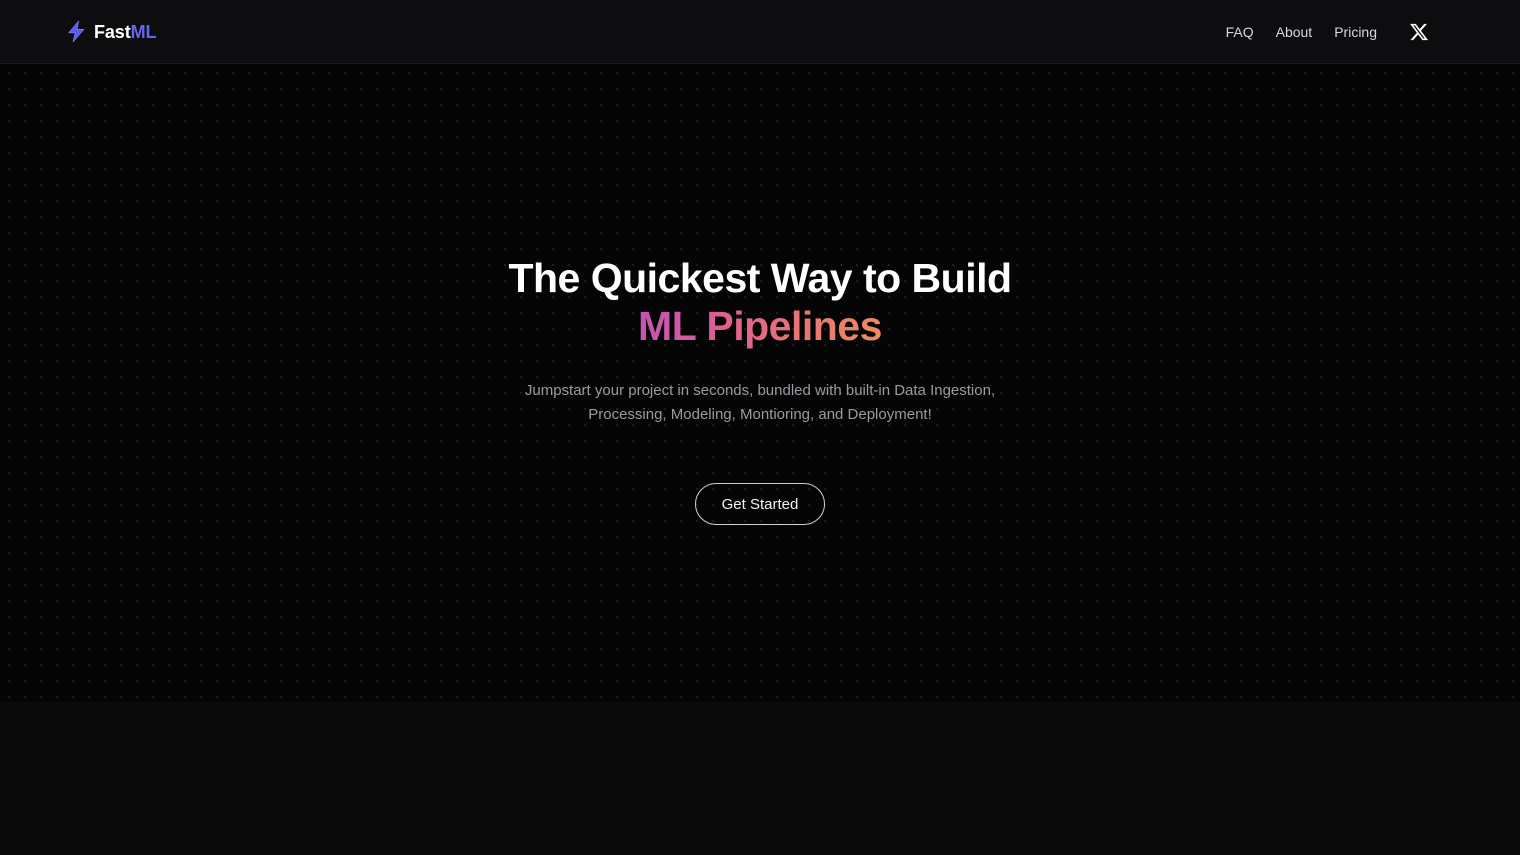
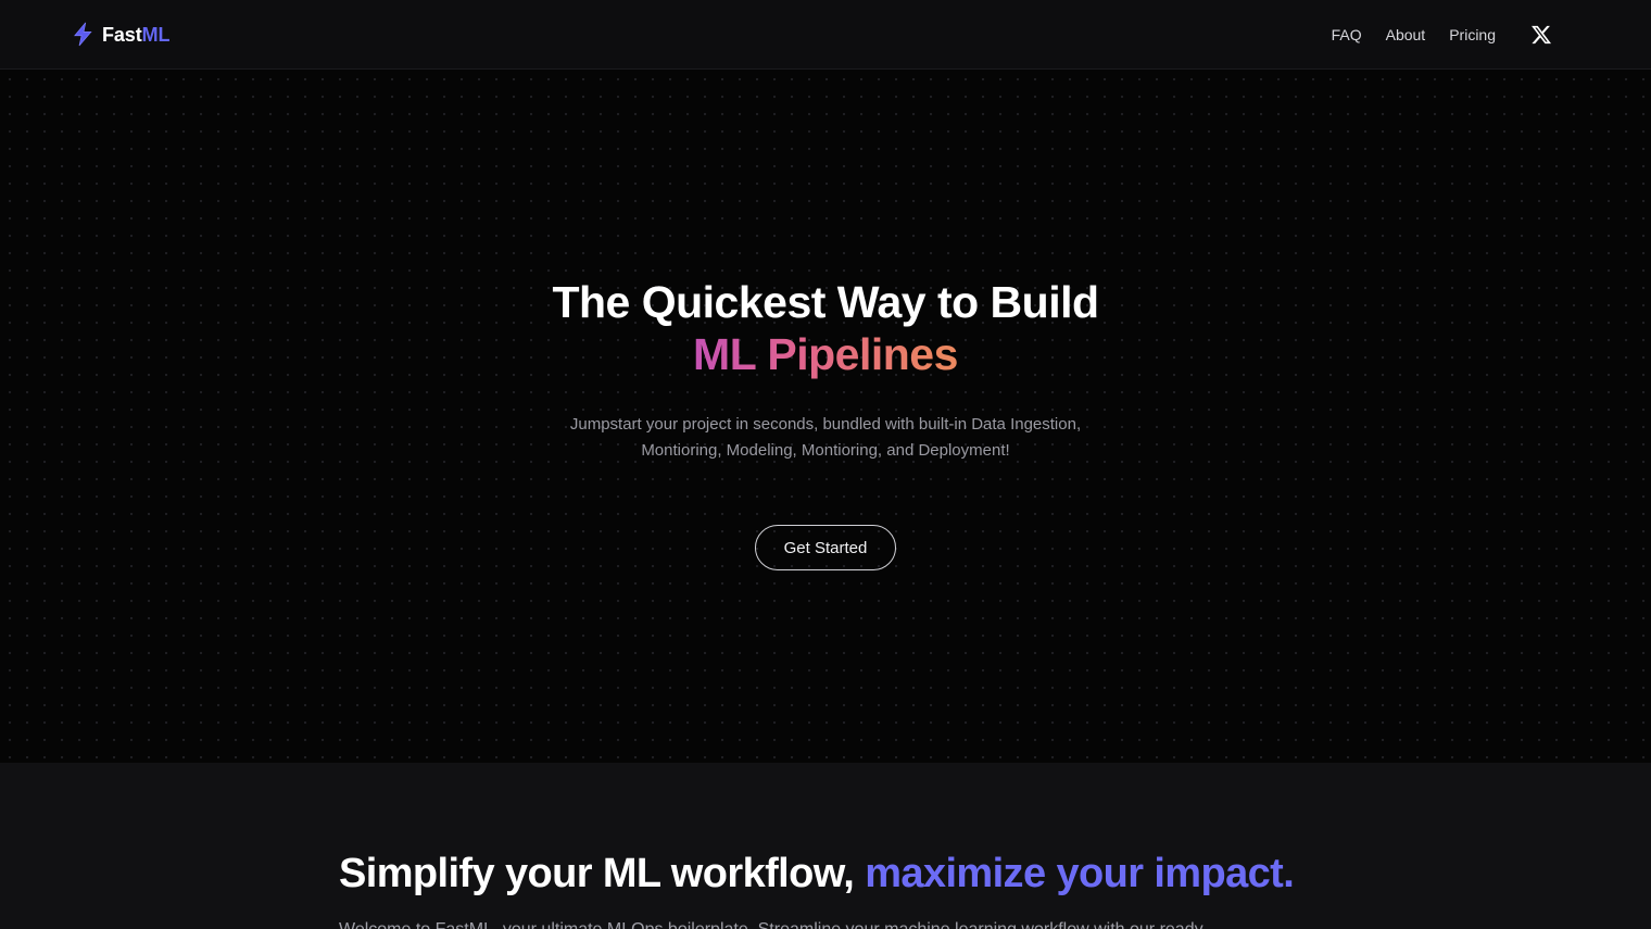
  FastML
  FAQ
  About
  Pricing
  The Quickest Way to Build
  ML Pipelines
- Jumpstart your project in seconds, bundled with built-in Data Ingestion, Processing, Modeling, Montioring, and Deployment!
+ Jumpstart your project in seconds, bundled with built-in Data Ingestion, Montioring, Modeling, Montioring, and Deployment!
  Get Started
+ Simplify your ML workflow, maximize your impact.
